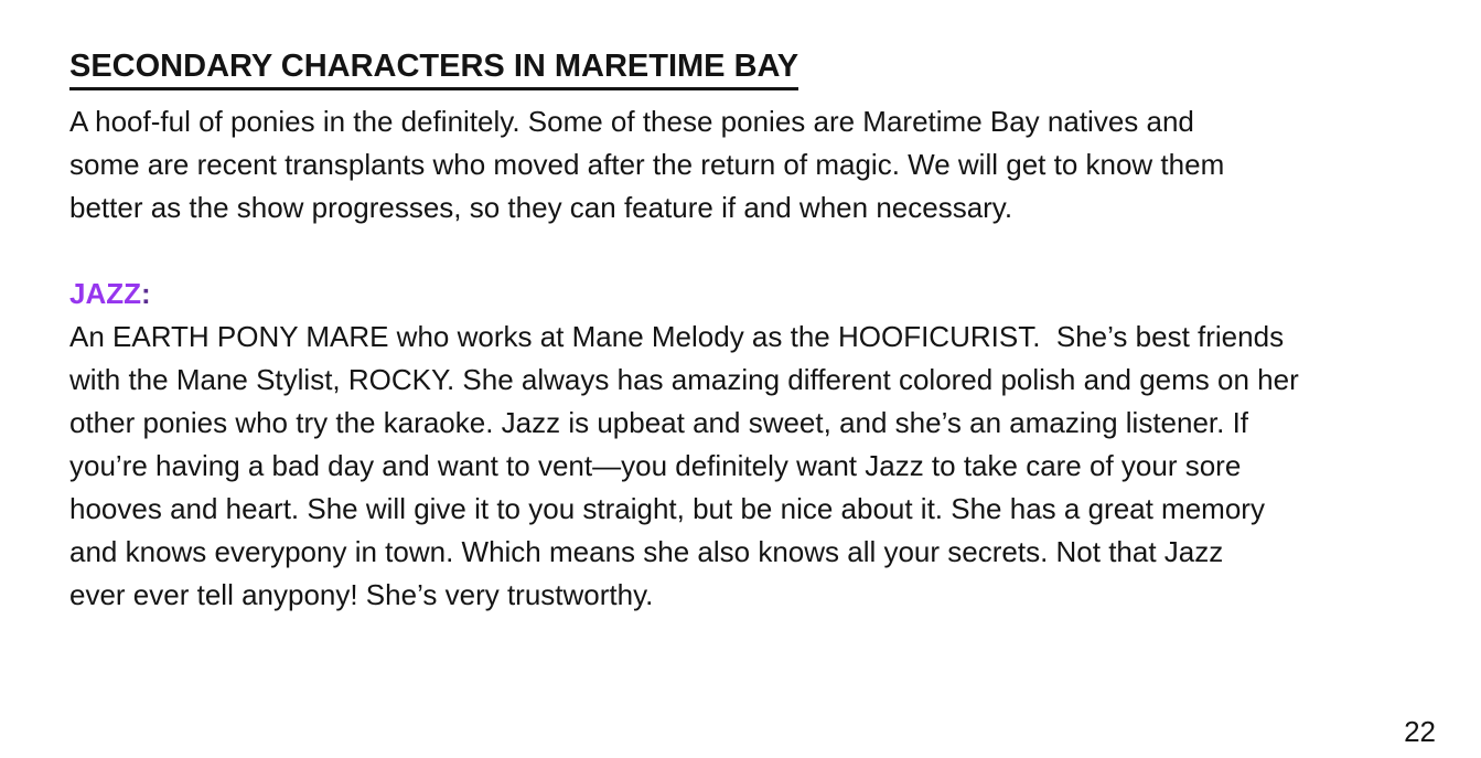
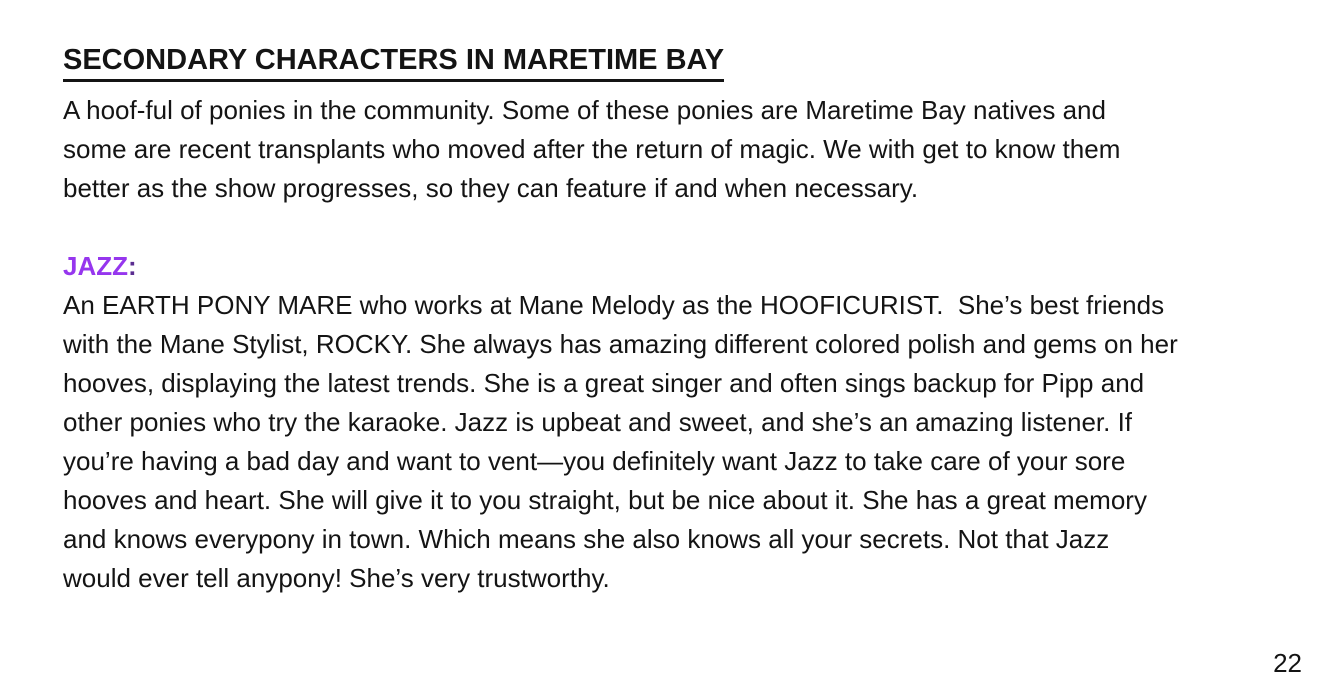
  SECONDARY CHARACTERS IN MARETIME BAY
- A hoof-ful of ponies in the definitely. Some of these ponies are Maretime Bay natives and
+ A hoof-ful of ponies in the community. Some of these ponies are Maretime Bay natives and
- some are recent transplants who moved after the return of magic. We will get to know them
+ some are recent transplants who moved after the return of magic. We with get to know them
  better as the show progresses, so they can feature if and when necessary.
  JAZZ:
  An EARTH PONY MARE who works at Mane Melody as the HOOFICURIST. She’s best friends
  with the Mane Stylist, ROCKY. She always has amazing different colored polish and gems on her
+ hooves, displaying the latest trends. She is a great singer and often sings backup for Pipp and
  other ponies who try the karaoke. Jazz is upbeat and sweet, and she’s an amazing listener. If
  you’re having a bad day and want to vent—you definitely want Jazz to take care of your sore
  hooves and heart. She will give it to you straight, but be nice about it. She has a great memory
  and knows everypony in town. Which means she also knows all your secrets. Not that Jazz
- ever ever tell anypony! She’s very trustworthy.
+ would ever tell anypony! She’s very trustworthy.
  22
